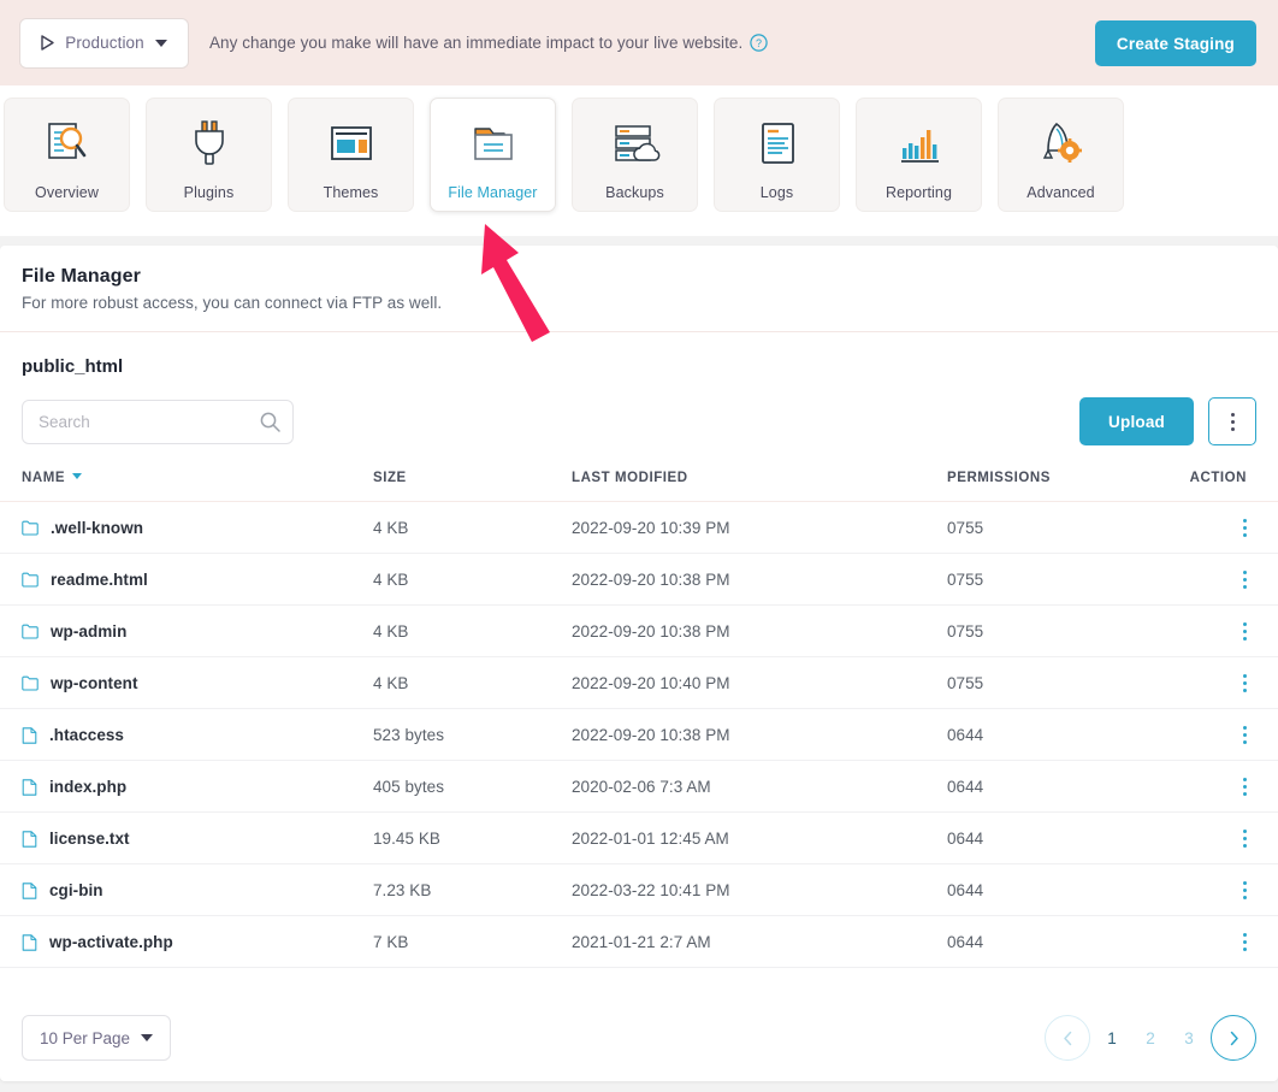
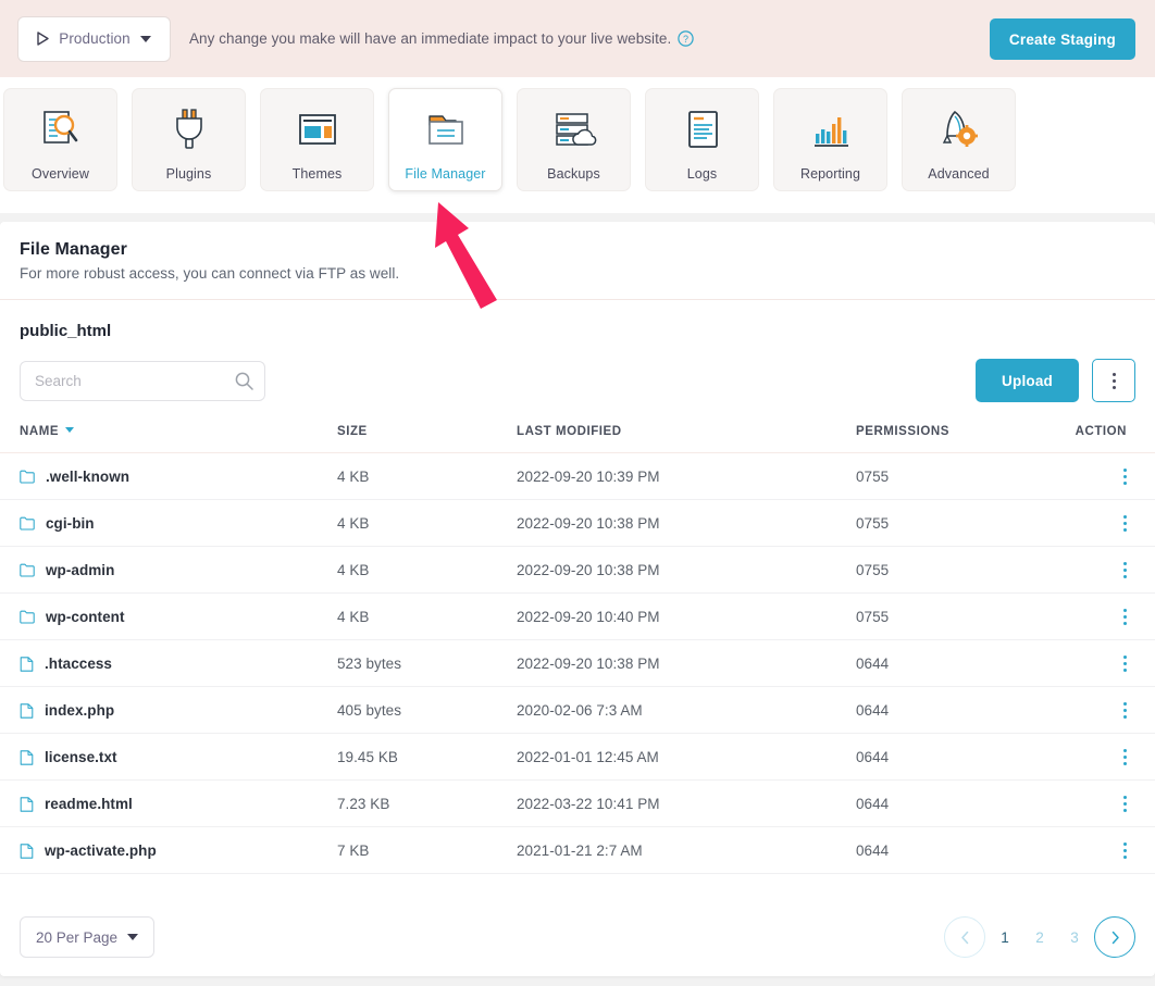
  Production
  Any change you make will have an immediate impact to your live website.
  ?
  Create Staging
  Overview
  Plugins
  Themes
  File Manager
  Backups
  Logs
  Reporting
  Advanced
  File Manager
  For more robust access, you can connect via FTP as well.
  public_html
  Search
  Upload
  NAME	SIZE	LAST MODIFIED	PERMISSIONS	ACTION
  .well-known	4 KB	2022-09-20 10:39 PM	0755
- readme.html	4 KB	2022-09-20 10:38 PM	0755
+ cgi-bin	4 KB	2022-09-20 10:38 PM	0755
  wp-admin	4 KB	2022-09-20 10:38 PM	0755
  wp-content	4 KB	2022-09-20 10:40 PM	0755
  .htaccess	523 bytes	2022-09-20 10:38 PM	0644
  index.php	405 bytes	2020-02-06 7:3 AM	0644
  license.txt	19.45 KB	2022-01-01 12:45 AM	0644
- cgi-bin	7.23 KB	2022-03-22 10:41 PM	0644
+ readme.html	7.23 KB	2022-03-22 10:41 PM	0644
  wp-activate.php	7 KB	2021-01-21 2:7 AM	0644
- 10 Per Page
+ 20 Per Page
  1
  2
  3
